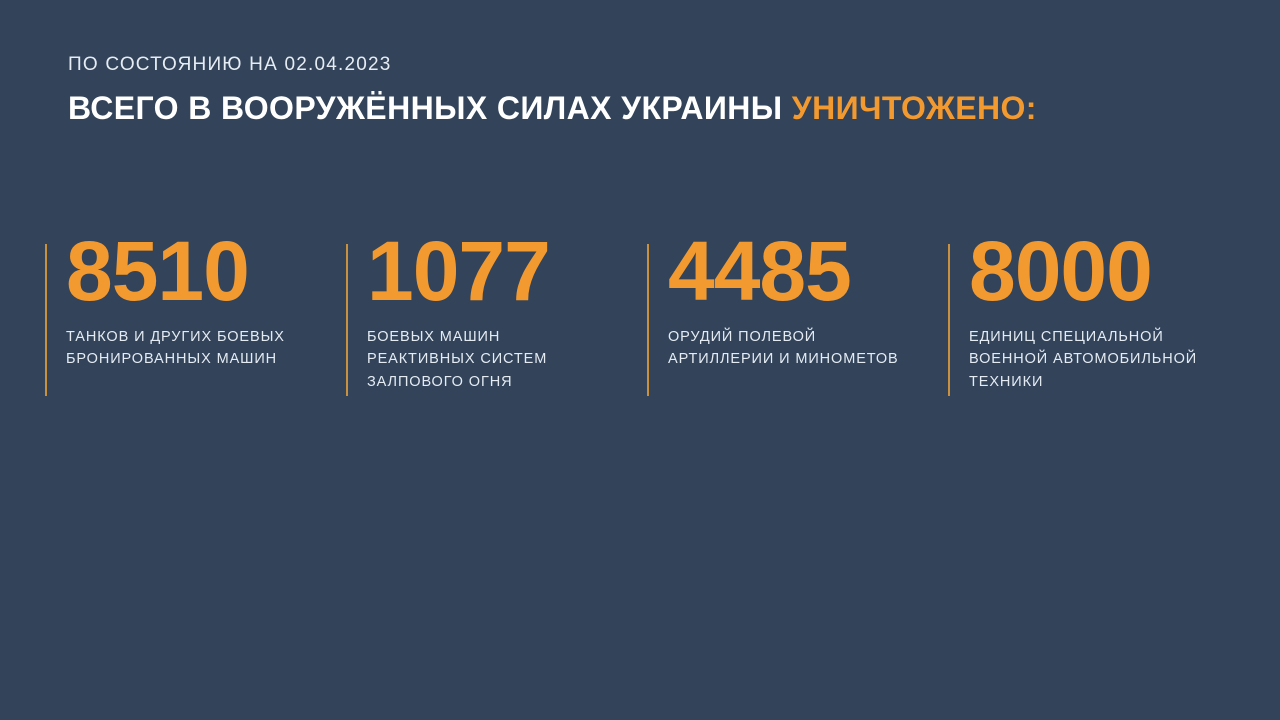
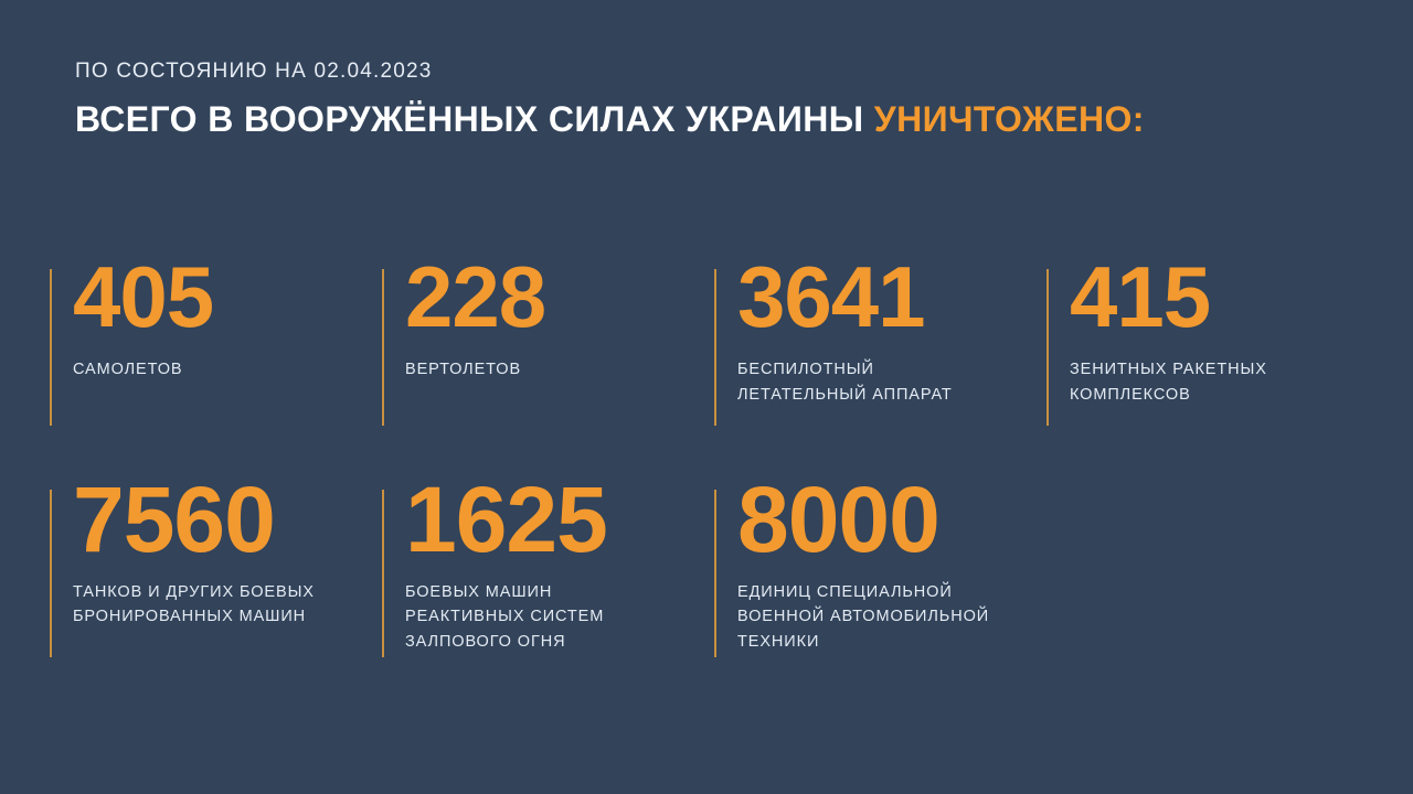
  ПО СОСТОЯНИЮ НА 02.04.2023
  ВСЕГО В ВООРУЖЁННЫХ СИЛАХ УКРАИНЫ УНИЧТОЖЕНО:
+ 405
+ САМОЛЕТОВ
+ 228
+ ВЕРТОЛЕТОВ
+ 3641
+ БЕСПИЛОТНЫЙ
+ ЛЕТАТЕЛЬНЫЙ АППАРАТ
+ 415
+ ЗЕНИТНЫХ РАКЕТНЫХ
+ КОМПЛЕКСОВ
- 8510
+ 7560
  ТАНКОВ И ДРУГИХ БОЕВЫХ
  БРОНИРОВАННЫХ МАШИН
- 1077
+ 1625
  БОЕВЫХ МАШИН
  РЕАКТИВНЫХ СИСТЕМ
  ЗАЛПОВОГО ОГНЯ
- 4485
- ОРУДИЙ ПОЛЕВОЙ
- АРТИЛЛЕРИИ И МИНОМЕТОВ
  8000
  ЕДИНИЦ СПЕЦИАЛЬНОЙ
  ВОЕННОЙ АВТОМОБИЛЬНОЙ
  ТЕХНИКИ
